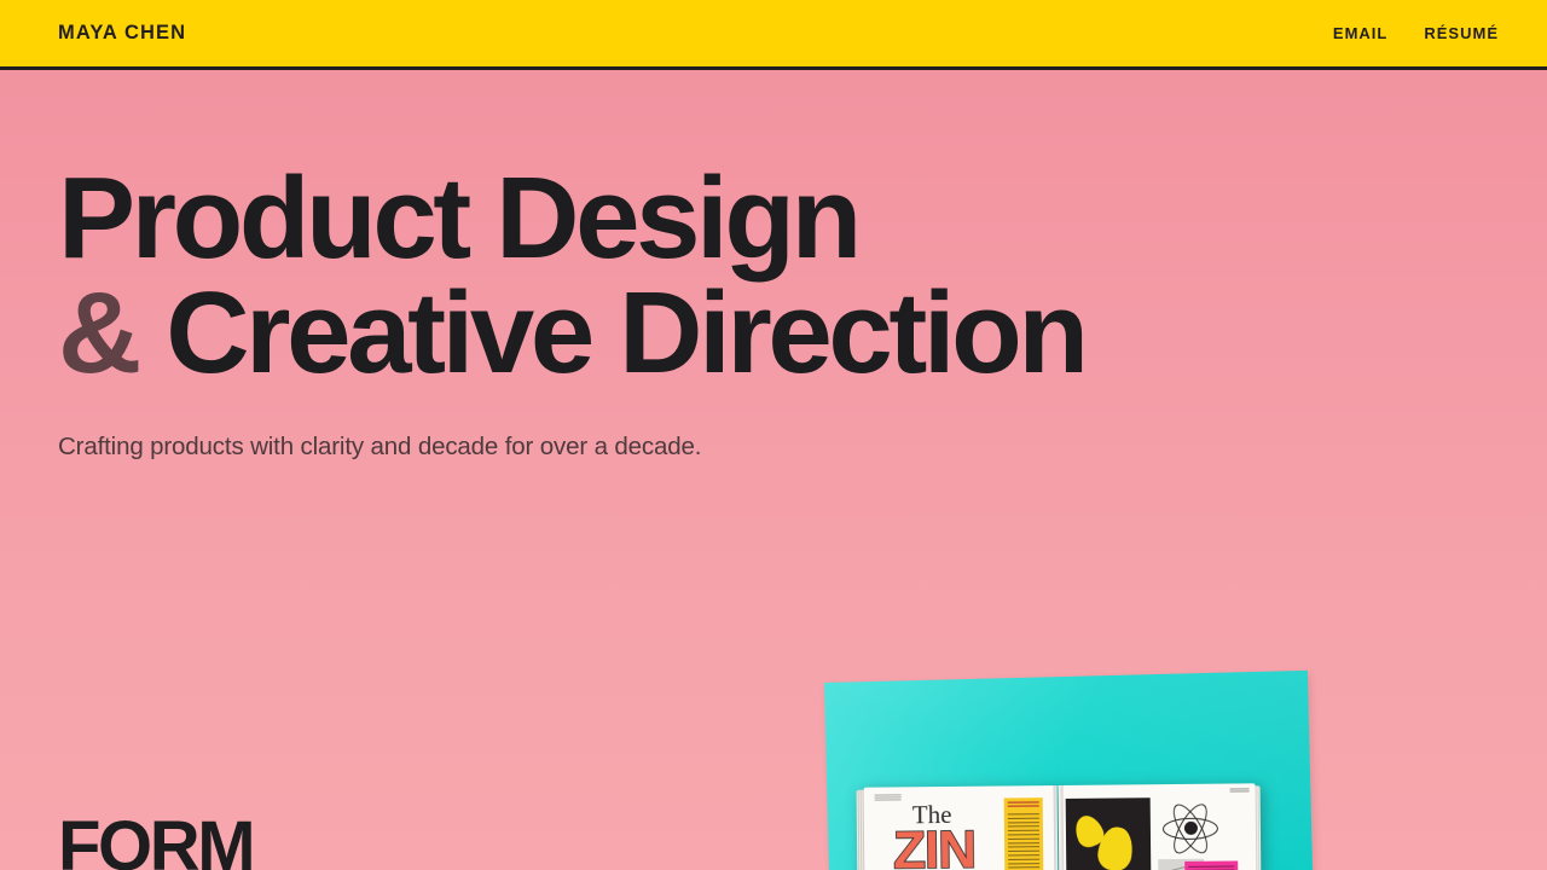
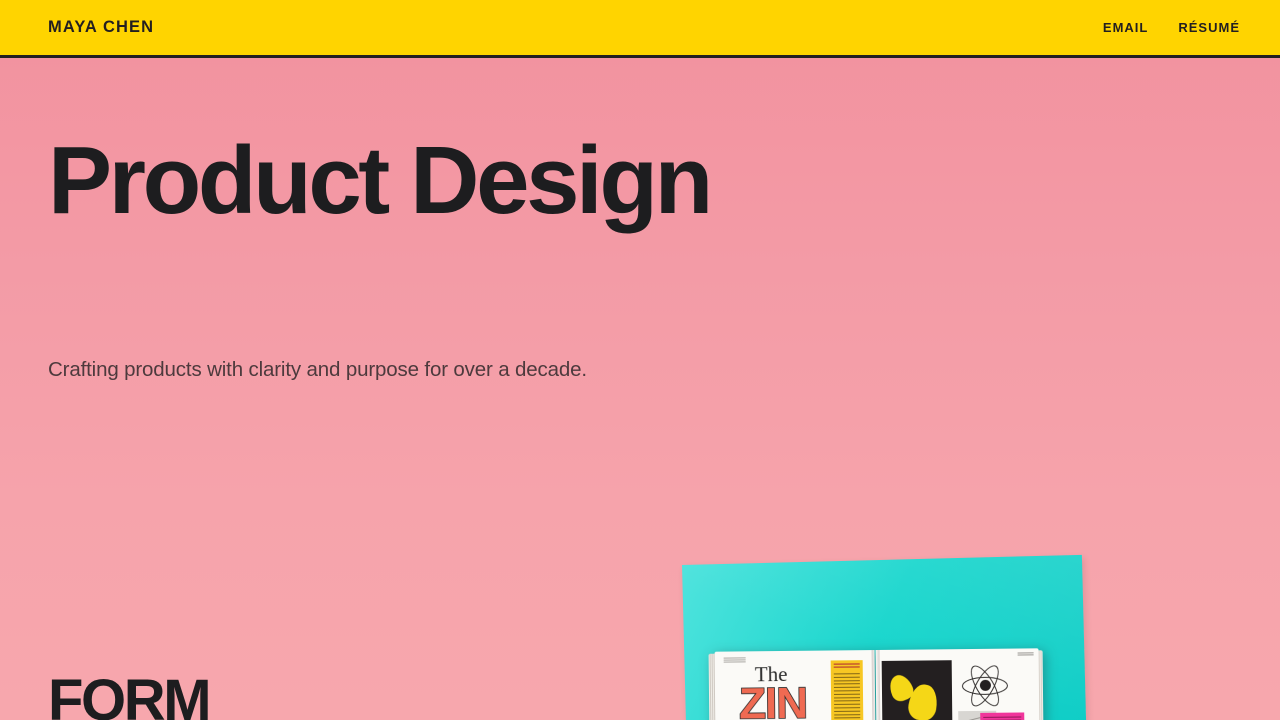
  MAYA CHEN
  EMAIL
  RÉSUMÉ
  Product Design
- & Creative Direction
- Crafting products with clarity and decade for over a decade.
+ Crafting products with clarity and purpose for over a decade.
  FORM
  The
  ZIN
